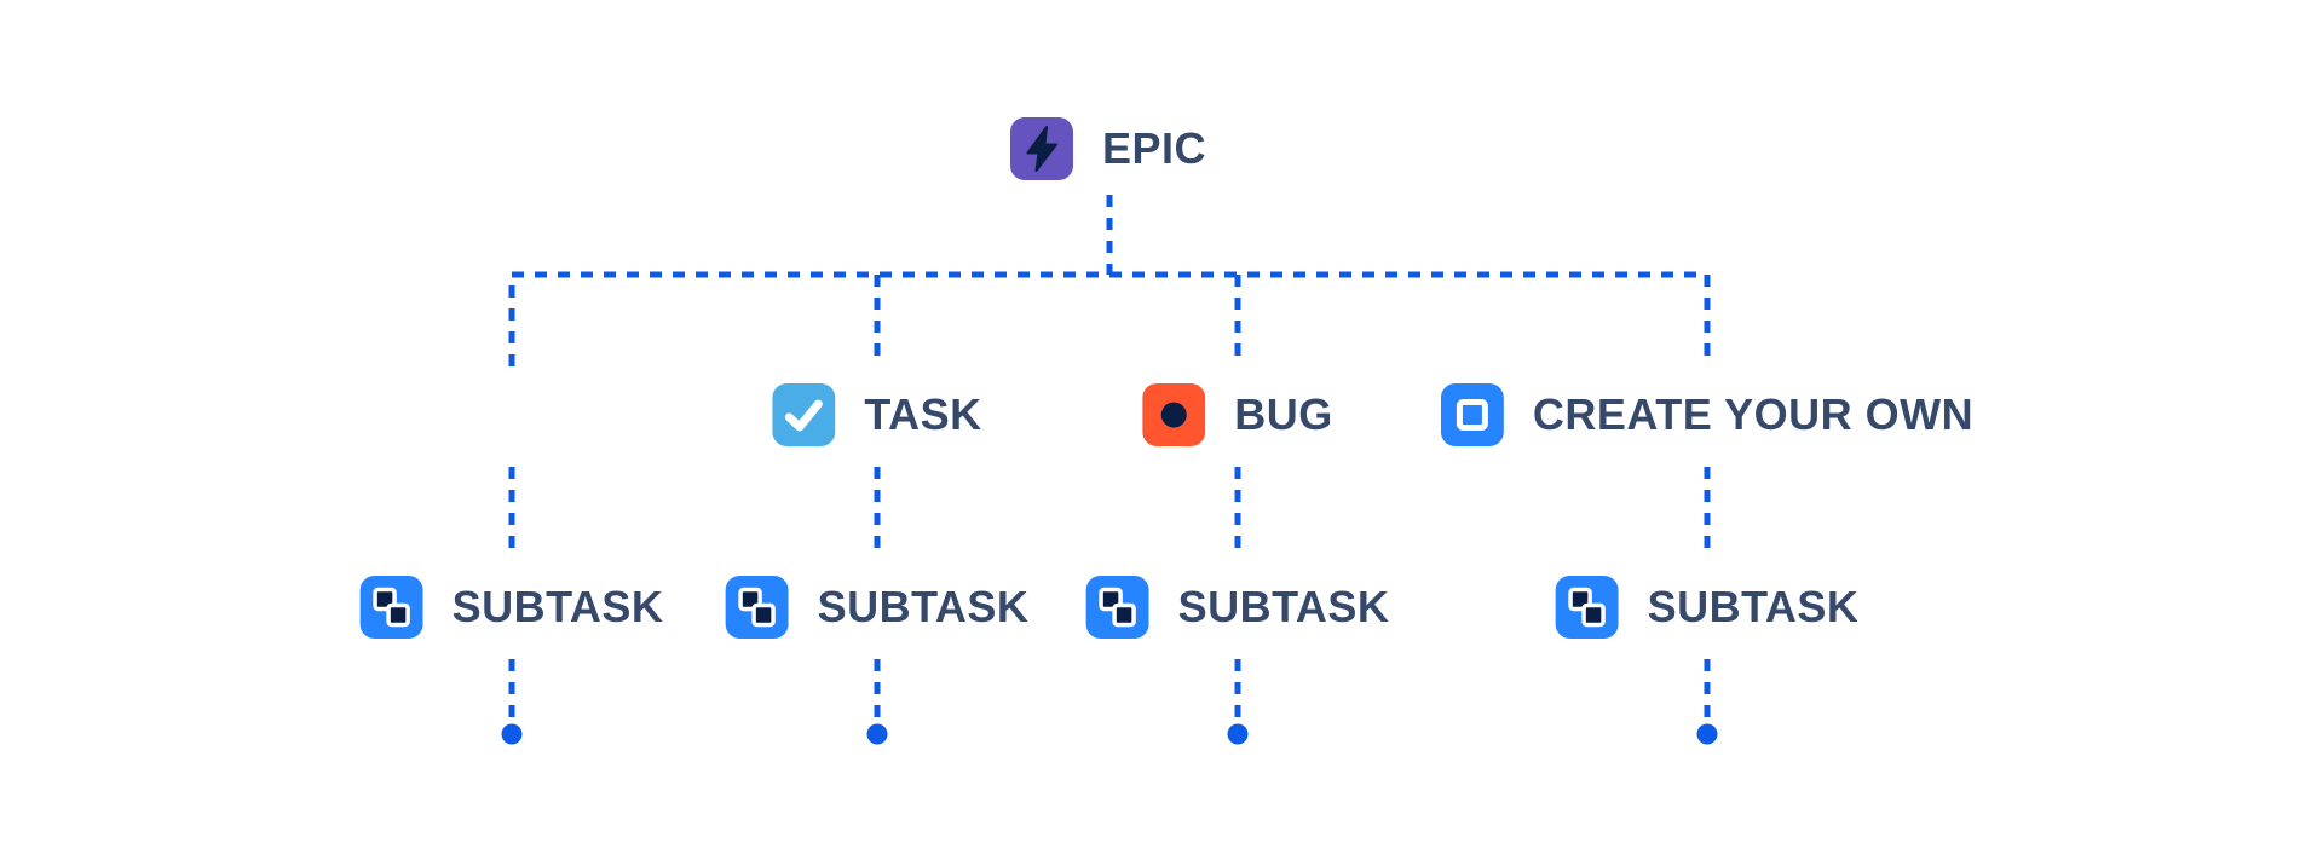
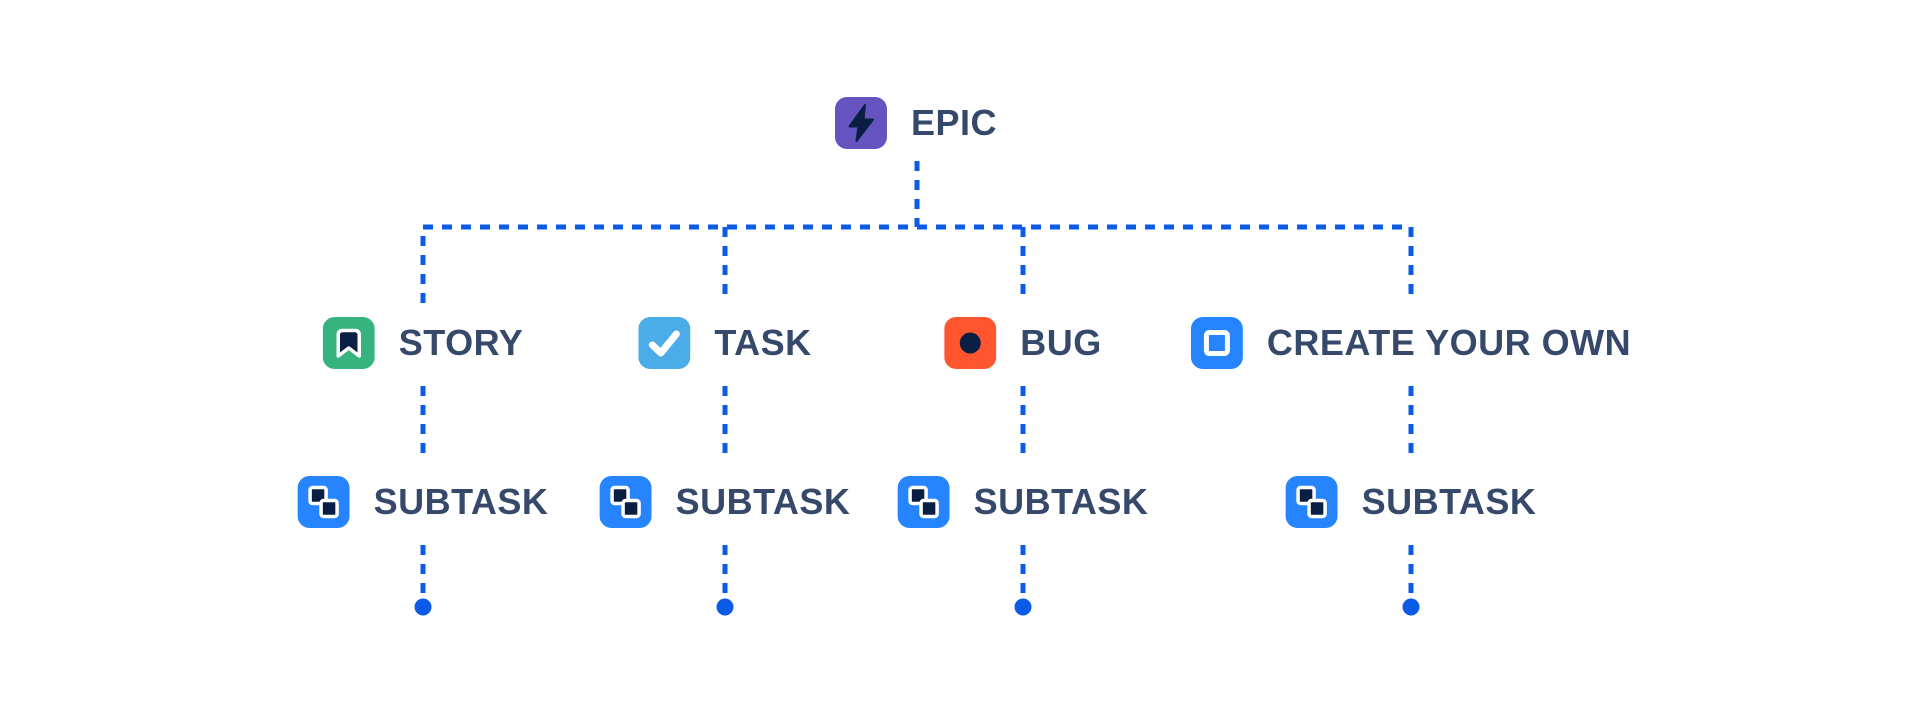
  EPIC
+ STORY
  TASK
  BUG
  CREATE YOUR OWN
  SUBTASK
  SUBTASK
  SUBTASK
  SUBTASK
